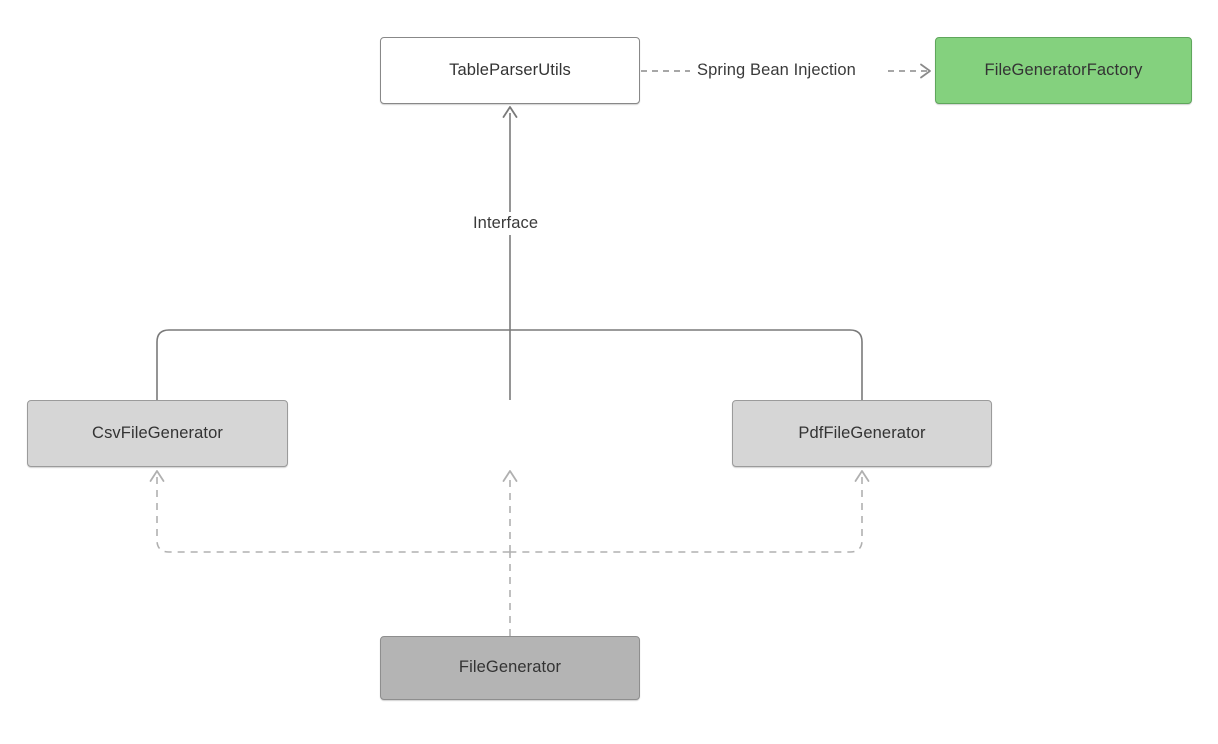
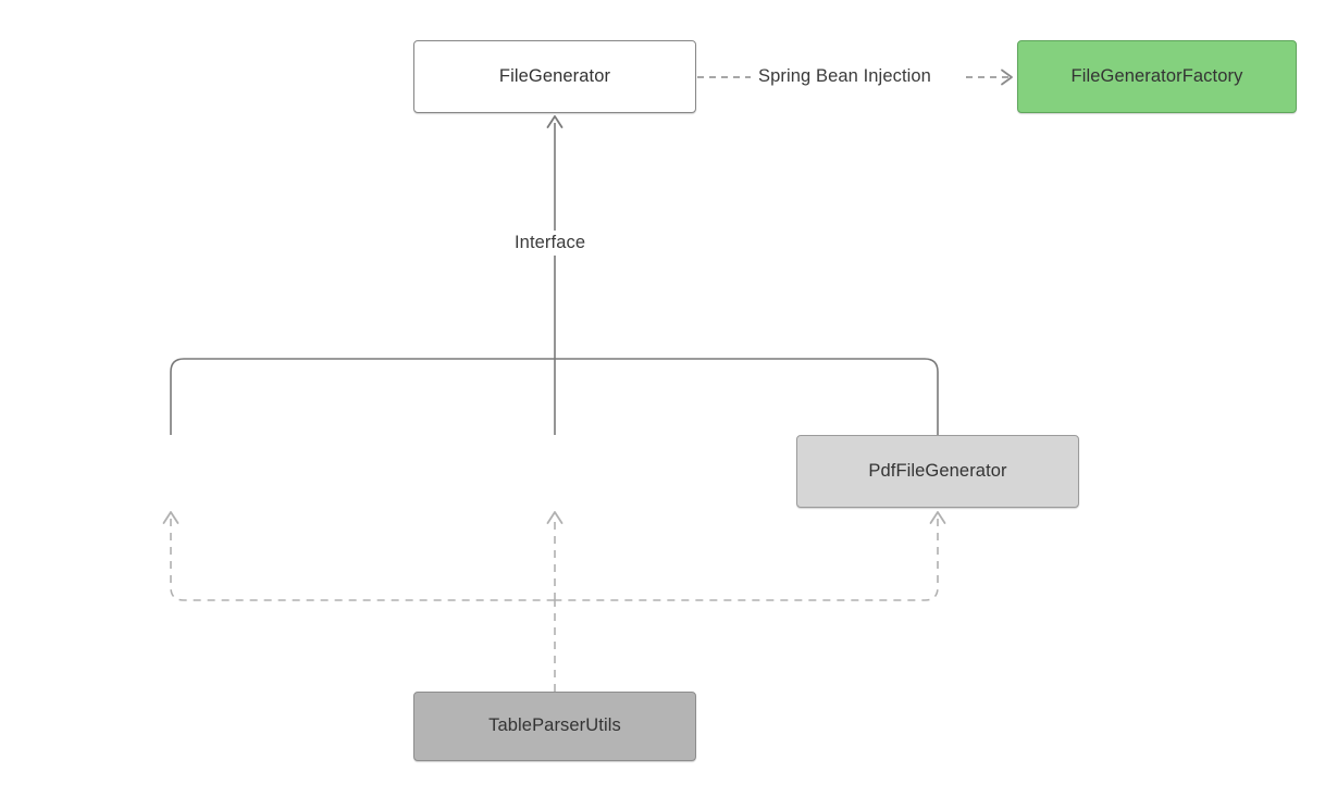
- TableParserUtils
+ FileGenerator
  FileGeneratorFactory
- CsvFileGenerator
  PdfFileGenerator
- FileGenerator
+ TableParserUtils
  Spring Bean Injection
  Interface
